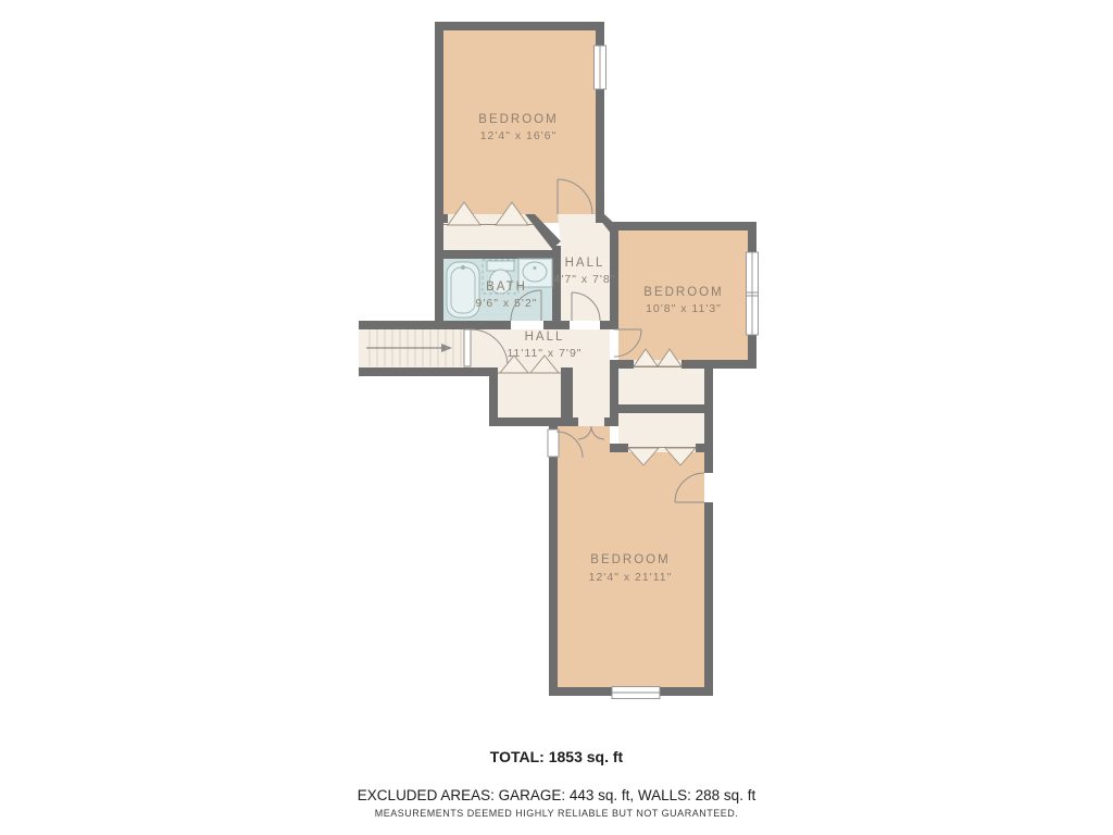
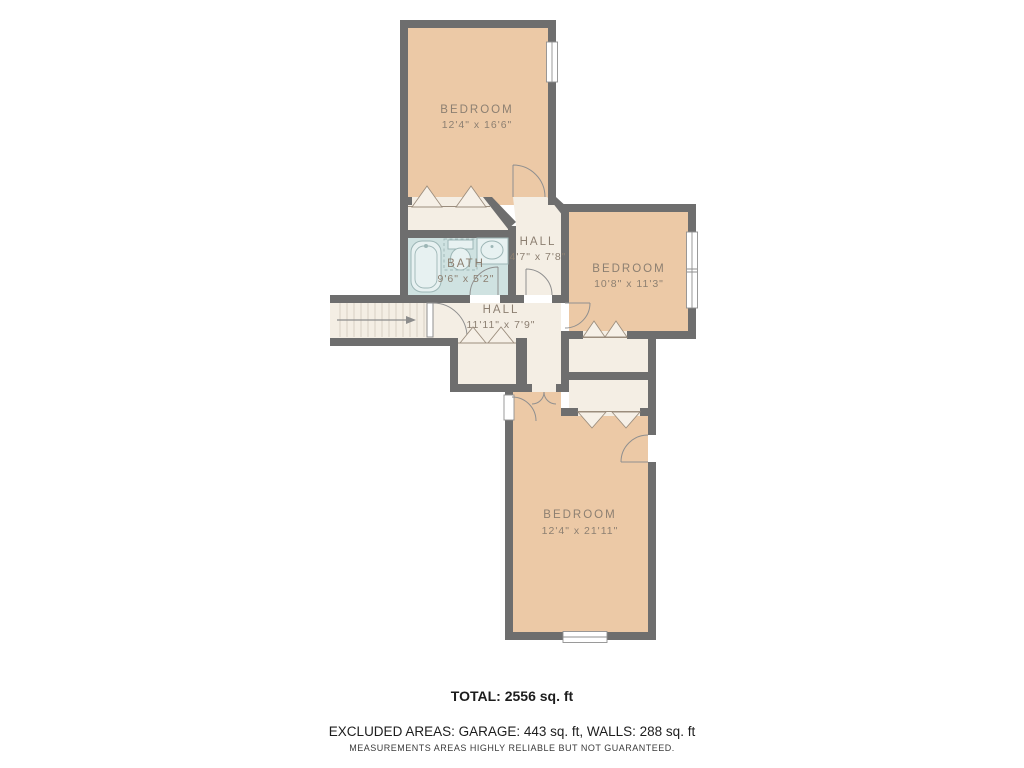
  BEDROOM
  12'4" x 16'6"
  BATH
  9'6" x 5'2"
  HALL
  4'7" x 7'8"
  BEDROOM
  10'8" x 11'3"
  HALL
  11'11" x 7'9"
  BEDROOM
  12'4" x 21'11"
- TOTAL: 1853 sq. ft
+ TOTAL: 2556 sq. ft
  EXCLUDED AREAS: GARAGE: 443 sq. ft, WALLS: 288 sq. ft
- MEASUREMENTS DEEMED HIGHLY RELIABLE BUT NOT GUARANTEED.
+ MEASUREMENTS AREAS HIGHLY RELIABLE BUT NOT GUARANTEED.
